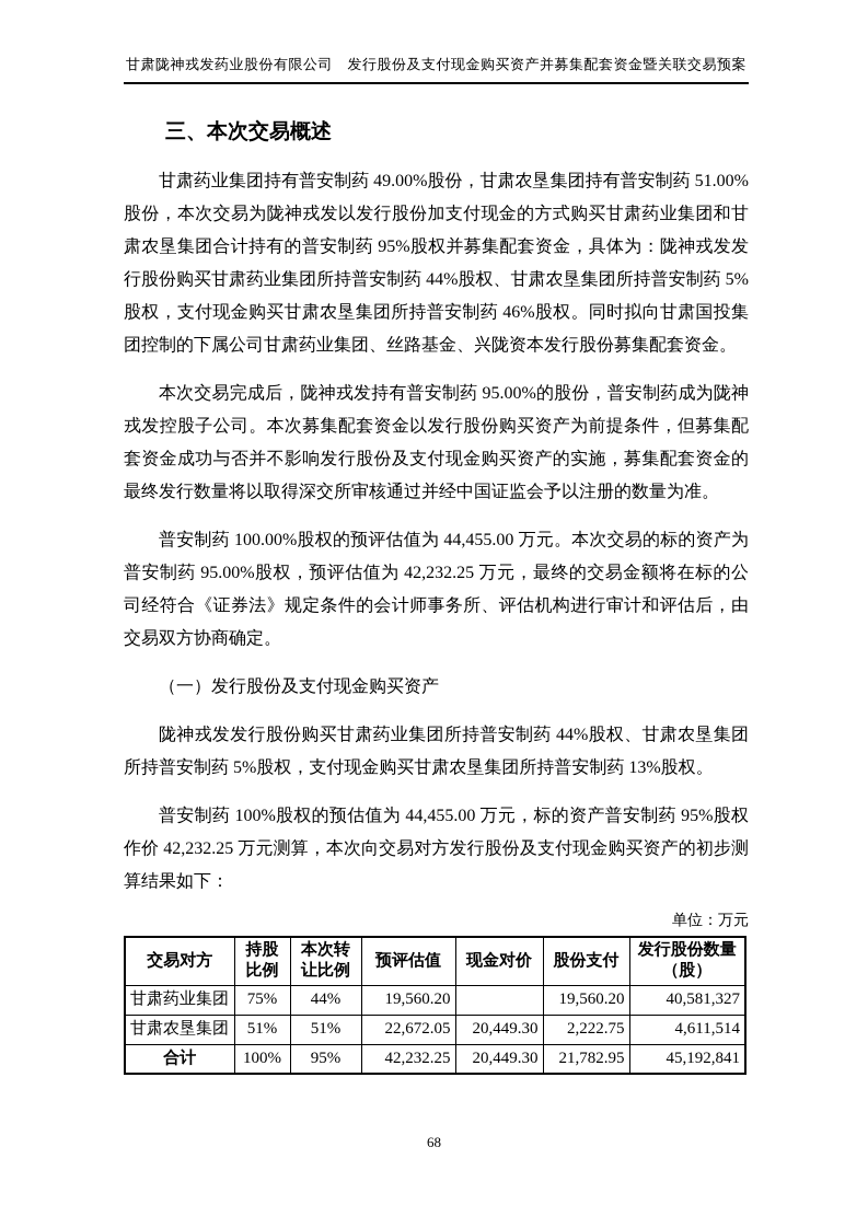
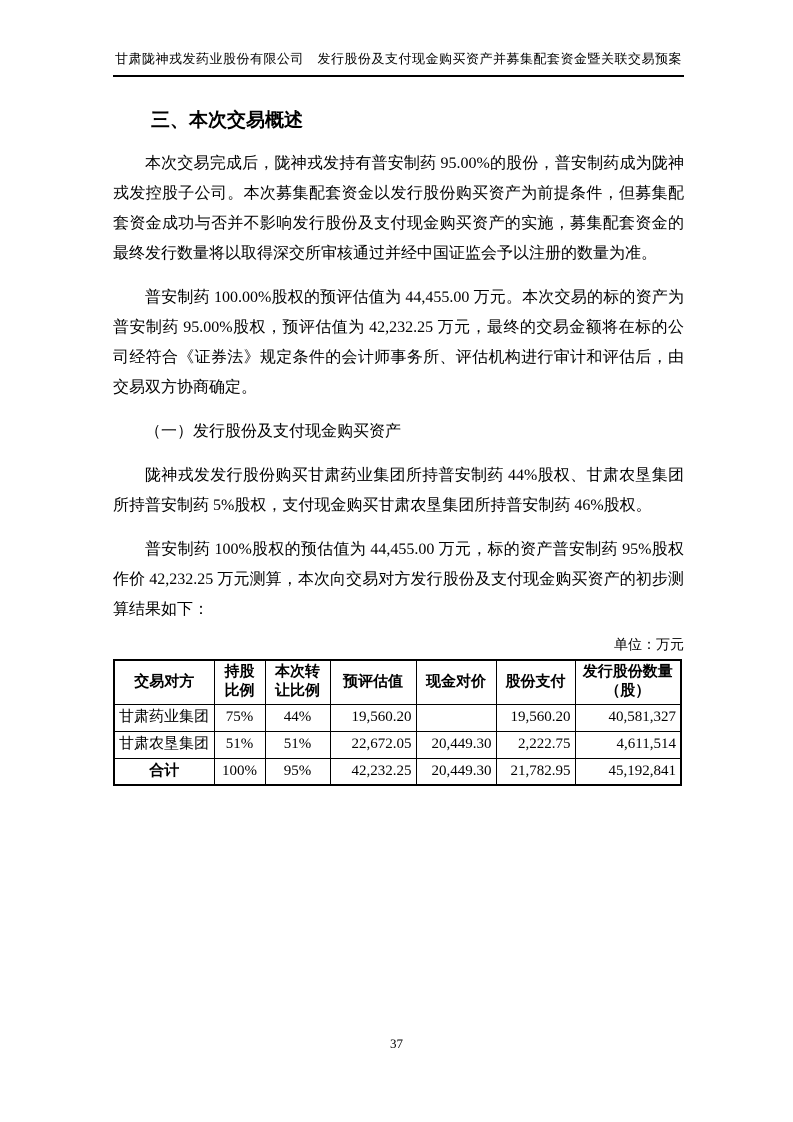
  甘肃陇神戎发药业股份有限公司 发行股份及支付现金购买资产并募集配套资金暨关联交易预案
  三、本次交易概述
- 甘肃药业集团持有普安制药 49.00%股份，甘肃农垦集团持有普安制药 51.00%股份，本次交易为陇神戎发以发行股份加支付现金的方式购买甘肃药业集团和甘肃农垦集团合计持有的普安制药 95%股权并募集配套资金，具体为：陇神戎发发行股份购买甘肃药业集团所持普安制药 44%股权、甘肃农垦集团所持普安制药 5%股权，支付现金购买甘肃农垦集团所持普安制药 46%股权。同时拟向甘肃国投集团控制的下属公司甘肃药业集团、丝路基金、兴陇资本发行股份募集配套资金。
  本次交易完成后，陇神戎发持有普安制药 95.00%的股份，普安制药成为陇神戎发控股子公司。本次募集配套资金以发行股份购买资产为前提条件，但募集配套资金成功与否并不影响发行股份及支付现金购买资产的实施，募集配套资金的最终发行数量将以取得深交所审核通过并经中国证监会予以注册的数量为准。
  普安制药 100.00%股权的预评估值为 44,455.00 万元。本次交易的标的资产为普安制药 95.00%股权，预评估值为 42,232.25 万元，最终的交易金额将在标的公司经符合《证券法》规定条件的会计师事务所、评估机构进行审计和评估后，由交易双方协商确定。
  （一）发行股份及支付现金购买资产
- 陇神戎发发行股份购买甘肃药业集团所持普安制药 44%股权、甘肃农垦集团所持普安制药 5%股权，支付现金购买甘肃农垦集团所持普安制药 13%股权。
+ 陇神戎发发行股份购买甘肃药业集团所持普安制药 44%股权、甘肃农垦集团所持普安制药 5%股权，支付现金购买甘肃农垦集团所持普安制药 46%股权。
  普安制药 100%股权的预估值为 44,455.00 万元，标的资产普安制药 95%股权作价 42,232.25 万元测算，本次向交易对方发行股份及支付现金购买资产的初步测算结果如下：
  单位：万元
  交易对方	持股 比例	本次转 让比例	预评估值	现金对价	股份支付	发行股份数量 （股）
  甘肃药业集团	75%	44%	19,560.20		19,560.20	40,581,327
  甘肃农垦集团	51%	51%	22,672.05	20,449.30	2,222.75	4,611,514
  合计	100%	95%	42,232.25	20,449.30	21,782.95	45,192,841
- 68
+ 37
